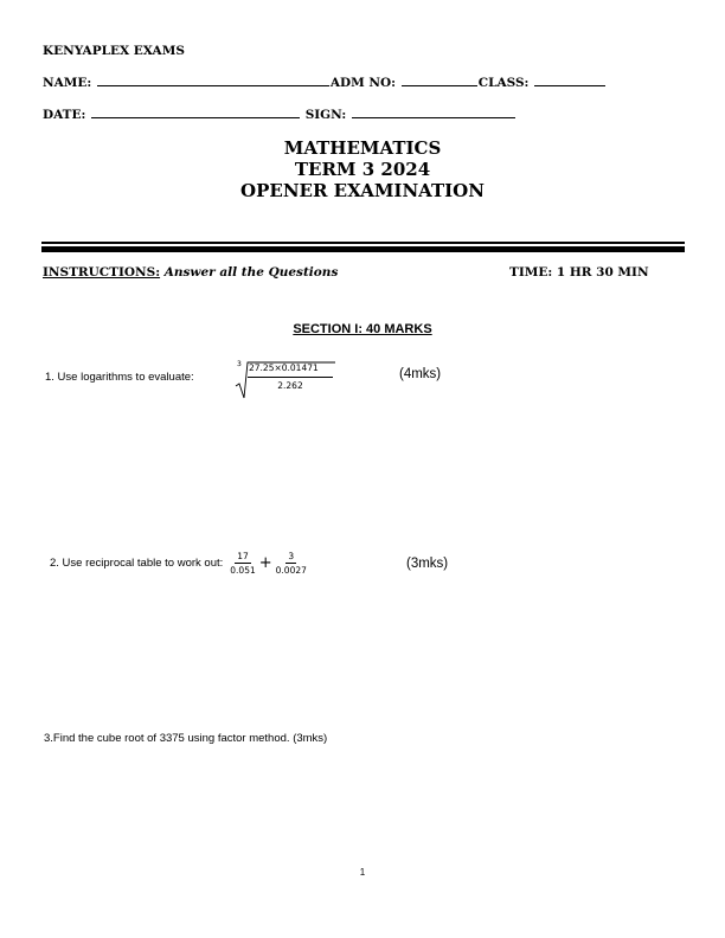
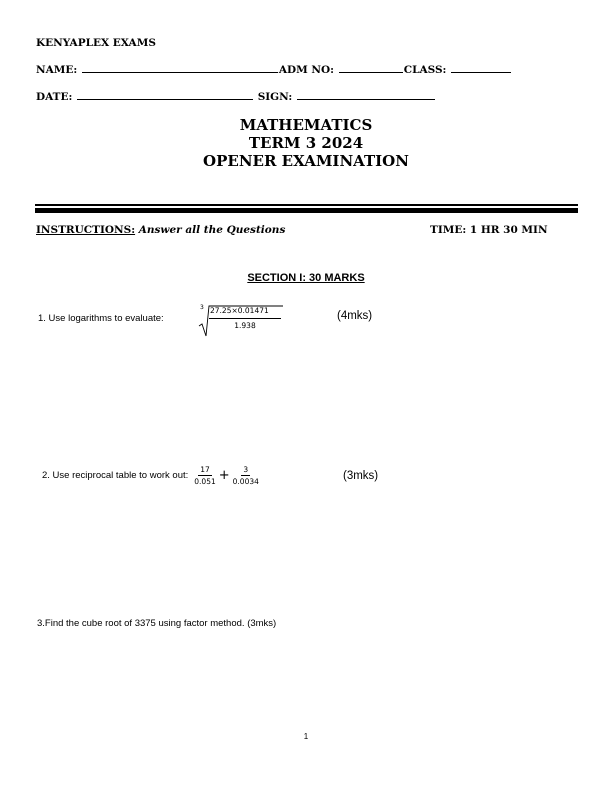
  KENYAPLEX EXAMS
  NAME: ADM NO: CLASS:
  DATE: SIGN:
  MATHEMATICS
  TERM 3 2024
  OPENER EXAMINATION
  INSTRUCTIONS: Answer all the Questions
  TIME: 1 HR 30 MIN
- SECTION I: 40 MARKS
+ SECTION I: 30 MARKS
  1. Use logarithms to evaluate:
  27.25×0.01471
- 2.262
+ 1.938
  (4mks)
  2. Use reciprocal table to work out:
  17
  0.051
  +
  3
- 0.0027
+ 0.0034
  (3mks)
  3.Find the cube root of 3375 using factor method. (3mks)
  1
